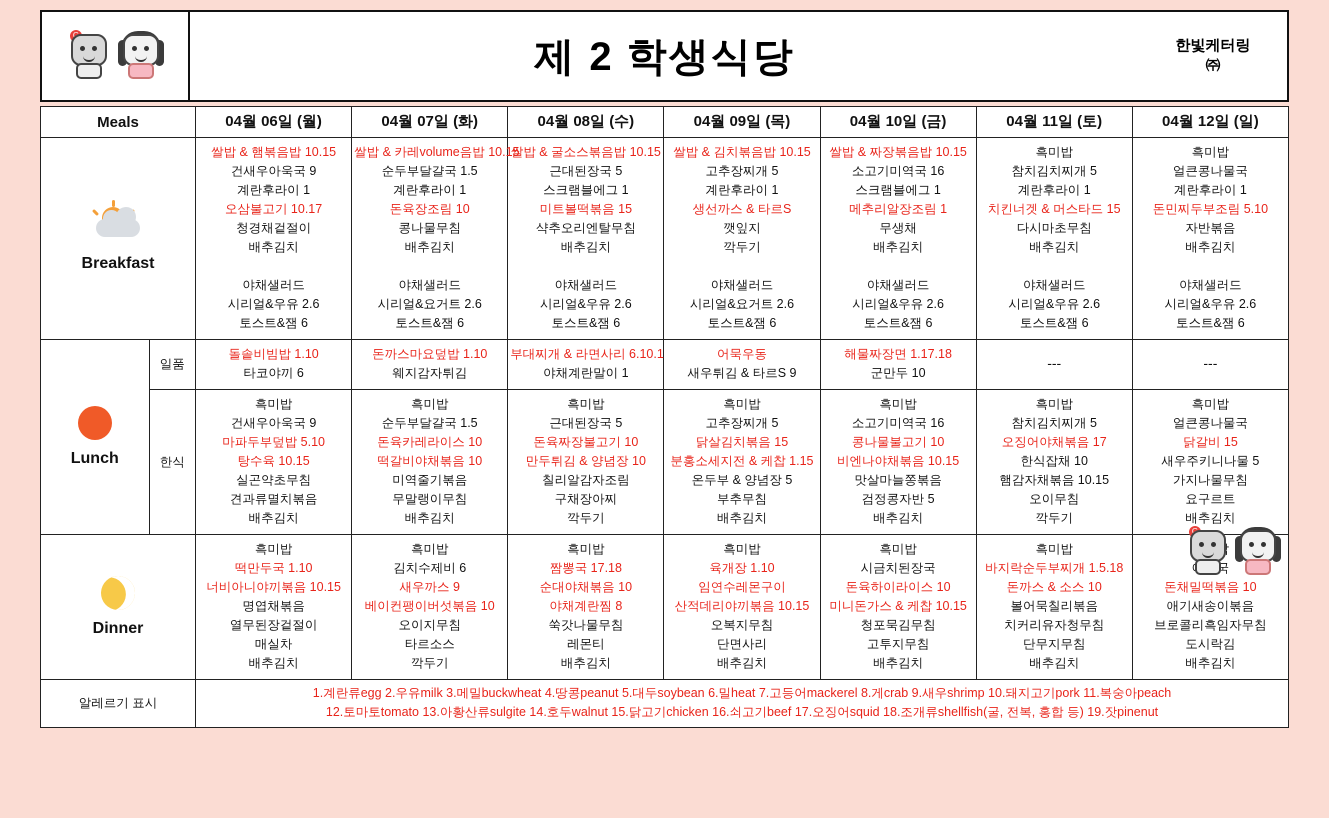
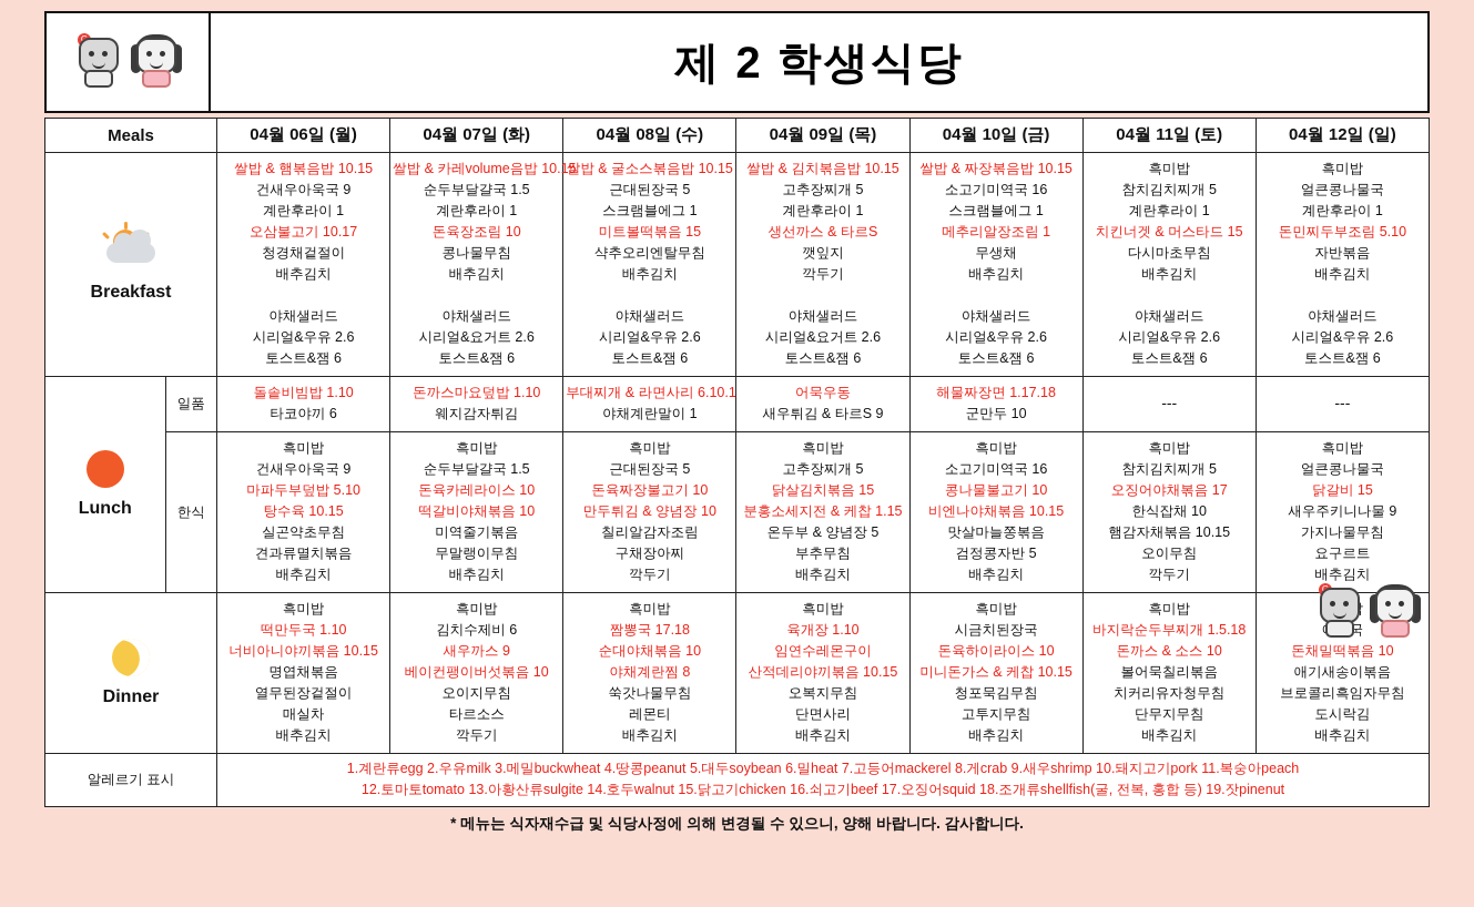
  제 2 학생식당
- 한빛케터링
- ㈜
  Meals	04월 06일 (월)	04월 07일 (화)	04월 08일 (수)	04월 09일 (목)	04월 10일 (금)	04월 11일 (토)	04월 12일 (일)
  Breakfast	쌀밥 & 햄볶음밥 10.15건새우아욱국 9계란후라이 1오삼불고기 10.17청경채겉절이배추김치 야채샐러드시리얼&우유 2.6토스트&잼 6	쌀밥 & 카레volume음밥 10.1순두부달걀국 1.5계란후라이 1돈육장조림 10콩나물무침배추김치 야채샐러드시리얼&요거트 2.6토스트&잼 6	쌀밥 & 굴소스볶음밥 10.15근대된장국 5스크램블에그 1미트볼떡볶음 15샥추오리엔탈무침배추김치 야채샐러드시리얼&우유 2.6토스트&잼 6	쌀밥 & 김치볶음밥 10.15고추장찌개 5계란후라이 1생선까스 & 타르S깻잎지깍두기 야채샐러드시리얼&요거트 2.6토스트&잼 6	쌀밥 & 짜장볶음밥 10.15소고기미역국 16스크램블에그 1메추리알장조림 1무생채배추김치 야채샐러드시리얼&우유 2.6토스트&잼 6	흑미밥참치김치찌개 5계란후라이 1치킨너겟 & 머스타드 15다시마초무침배추김치 야채샐러드시리얼&우유 2.6토스트&잼 6	흑미밥얼큰콩나물국계란후라이 1돈민찌두부조림 5.10자반볶음배추김치 야채샐러드시리얼&우유 2.6토스트&잼 6
  Lunch	일품	돌솥비빔밥 1.10타코야끼 6	돈까스마요덮밥 1.10웨지감자튀김	부대찌개 & 라면사리 6.10.1야채계란말이 1	어묵우동새우튀김 & 타르S 9	해물짜장면 1.17.18군만두 10	---	---
- 한식	흑미밥건새우아욱국 9마파두부덮밥 5.10탕수육 10.15실곤약초무침견과류멸치볶음배추김치	흑미밥순두부달걀국 1.5돈육카레라이스 10떡갈비야채볶음 10미역줄기볶음무말랭이무침배추김치	흑미밥근대된장국 5돈육짜장불고기 10만두튀김 & 양념장 10칠리알감자조림구채장아찌깍두기	흑미밥고추장찌개 5닭살김치볶음 15분홍소세지전 & 케찹 1.15온두부 & 양념장 5부추무침배추김치	흑미밥소고기미역국 16콩나물불고기 10비엔나야채볶음 10.15맛살마늘쫑볶음검정콩자반 5배추김치	흑미밥참치김치찌개 5오징어야채볶음 17한식잡채 10햄감자채볶음 10.15오이무침깍두기	흑미밥얼큰콩나물국닭갈비 15새우주키니나물 5가지나물무침요구르트배추김치
+ 한식	흑미밥건새우아욱국 9마파두부덮밥 5.10탕수육 10.15실곤약초무침견과류멸치볶음배추김치	흑미밥순두부달걀국 1.5돈육카레라이스 10떡갈비야채볶음 10미역줄기볶음무말랭이무침배추김치	흑미밥근대된장국 5돈육짜장불고기 10만두튀김 & 양념장 10칠리알감자조림구채장아찌깍두기	흑미밥고추장찌개 5닭살김치볶음 15분홍소세지전 & 케찹 1.15온두부 & 양념장 5부추무침배추김치	흑미밥소고기미역국 16콩나물불고기 10비엔나야채볶음 10.15맛살마늘쫑볶음검정콩자반 5배추김치	흑미밥참치김치찌개 5오징어야채볶음 17한식잡채 10햄감자채볶음 10.15오이무침깍두기	흑미밥얼큰콩나물국닭갈비 15새우주키니나물 9가지나물무침요구르트배추김치
  Dinner	흑미밥떡만두국 1.10너비아니야끼볶음 10.15명엽채볶음열무된장겉절이매실차배추김치	흑미밥김치수제비 6새우까스 9베이컨팽이버섯볶음 10오이지무침타르소스깍두기	흑미밥짬뽕국 17.18순대야채볶음 10야채계란찜 8쑥갓나물무침레몬티배추김치	흑미밥육개장 1.10임연수레몬구이산적데리야끼볶음 10.15오복지무침단면사리배추김치	흑미밥시금치된장국돈육하이라이스 10미니돈가스 & 케찹 10.15청포묵김무침고투지무침배추김치	흑미밥바지락순두부찌개 1.5.18돈까스 & 소스 10볼어묵칠리볶음치커리유자청무침단무지무침배추김치	국돈채밀떡볶음 10애기새송이볶음브로콜리흑임자무침도시락김배추김치
  알레르기 표시	1.계란류egg 2.우유milk 3.메밀buckwheat 4.땅콩peanut 5.대두soybean 6.밀heat 7.고등어mackerel 8.게crab 9.새우shrimp 10.돼지고기pork 11.복숭아peach 12.토마토tomato 13.아황산류sulgite 14.호두walnut 15.닭고기chicken 16.쇠고기beef 17.오징어squid 18.조개류shellfish(굴, 전복, 홍합 등) 19.잣pinenut
+ * 메뉴는 식자재수급 및 식당사정에 의해 변경될 수 있으니, 양해 바랍니다. 감사합니다.
